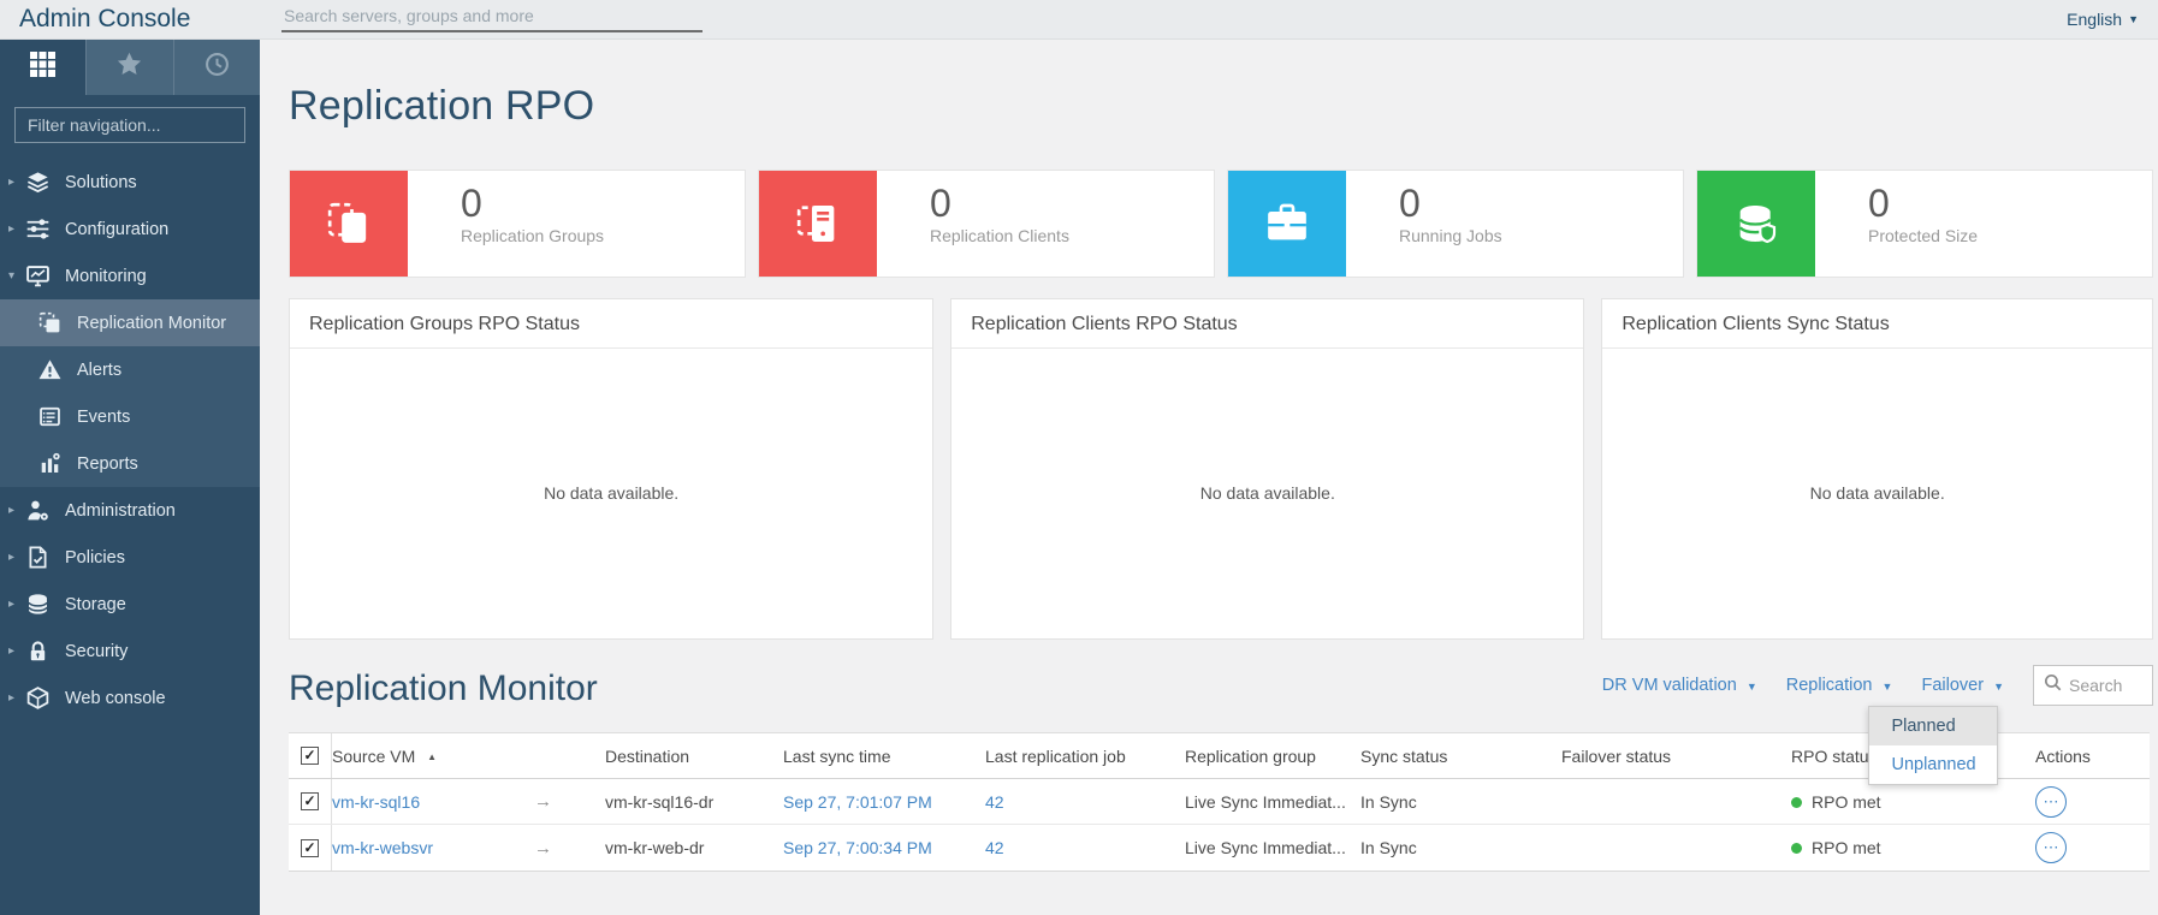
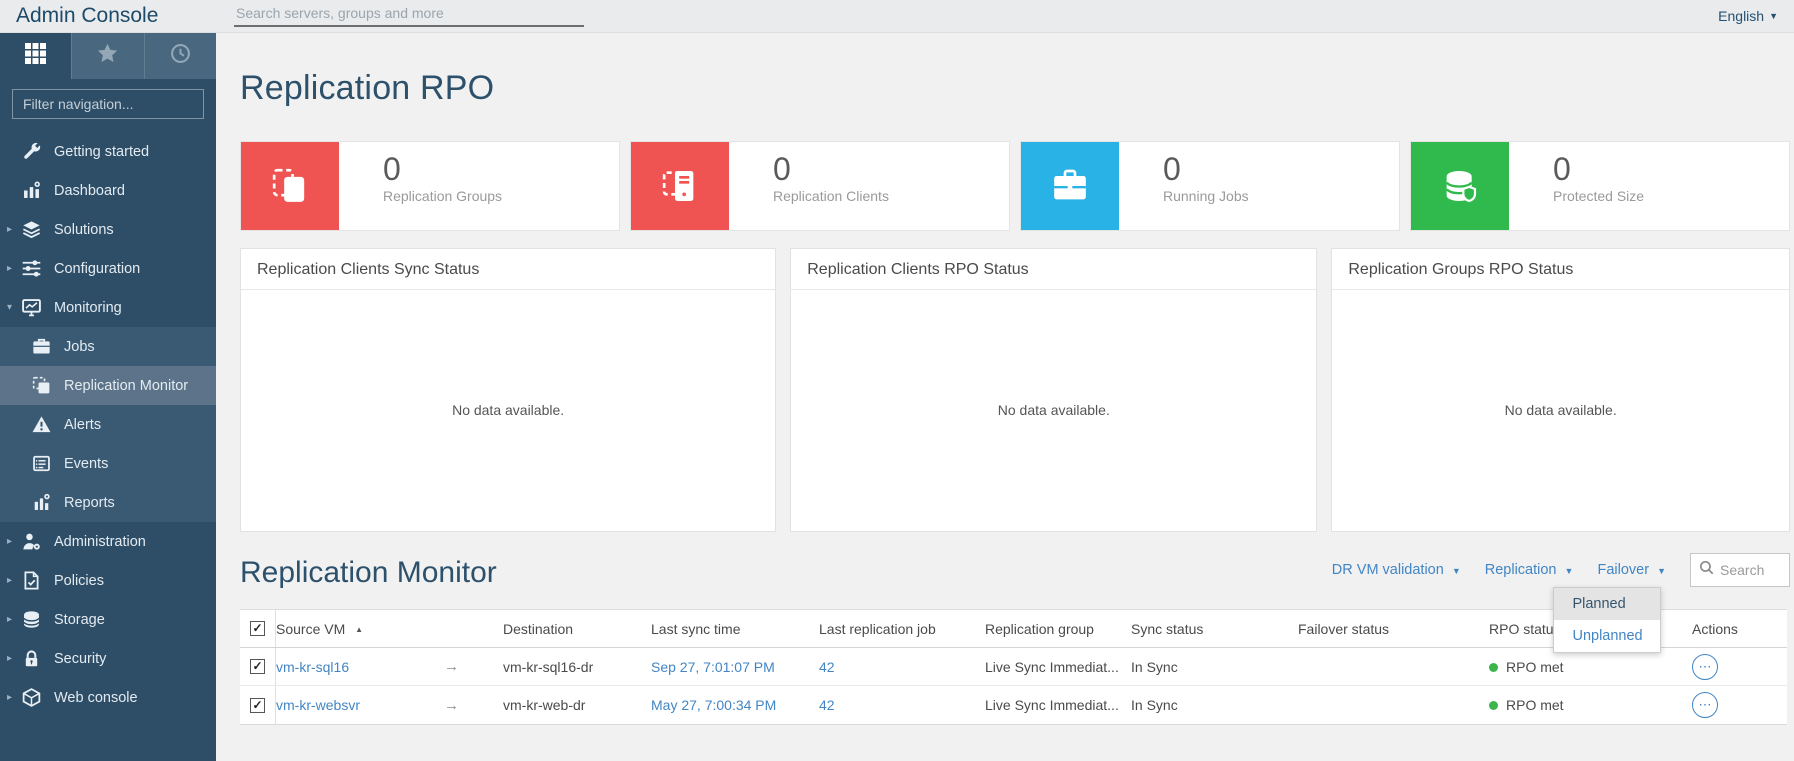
  Admin Console
  Search servers, groups and more
  English
  ▼
  Filter navigation...
+ Getting started
+ Dashboard
  ▸
  Solutions
  ▸
  Configuration
  ▾
  Monitoring
+ Jobs
  Replication Monitor
  Alerts
  Events
  Reports
  ▸
  Administration
  ▸
  Policies
  ▸
  Storage
  ▸
  Security
  ▸
  Web console
  Replication RPO
  0
  Replication Groups
  0
  Replication Clients
  0
  Running Jobs
  0
  Protected Size
- Replication Groups RPO Status
+ Replication Clients Sync Status
  No data available.
  Replication Clients RPO Status
  No data available.
- Replication Clients Sync Status
+ Replication Groups RPO Status
  No data available.
  Replication Monitor
  DR VM validation ▼
  Replication ▼
  Failover ▼
  Planned
  Unplanned
  Search
  ✓
  Source VM ▲
  Destination
  Last sync time
  Last replication job
  Replication group
  Sync status
  Failover status
  RPO statu
  Actions
  ✓
  vm-kr-sql16
  →
  vm-kr-sql16-dr
  Sep 27, 7:01:07 PM
  42
  Live Sync Immediat...
  In Sync
  RPO met
  ⋯
  ✓
  vm-kr-websvr
  →
  vm-kr-web-dr
- Sep 27, 7:00:34 PM
+ May 27, 7:00:34 PM
  42
  Live Sync Immediat...
  In Sync
  RPO met
  ⋯
